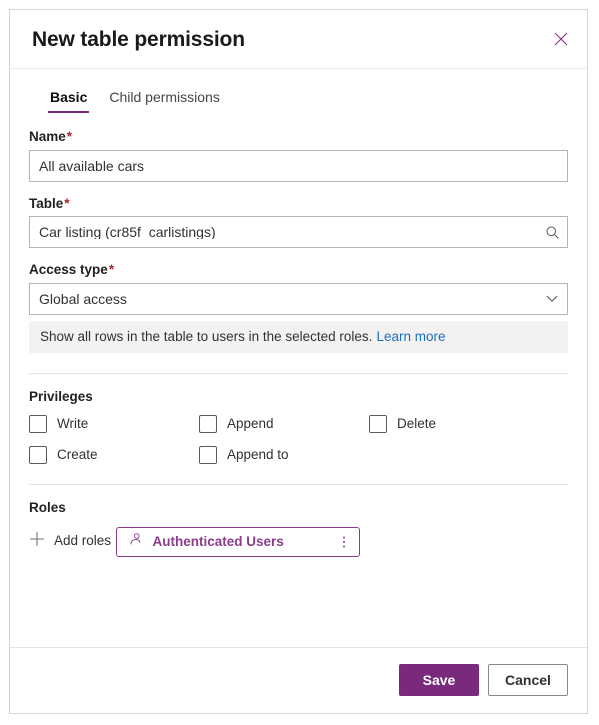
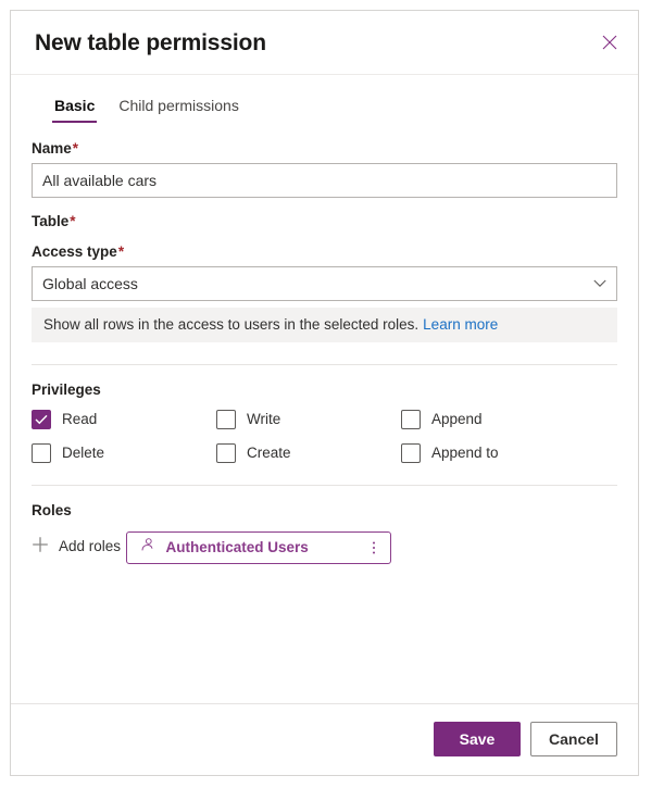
  New table permission
  Basic
  Child permissions
  Name*
  All available cars
  Table*
- Car listing (cr85f_carlistings)
  Access type*
  Global access
- Show all rows in the table to users in the selected roles.
+ Show all rows in the access to users in the selected roles.
  Learn more
  Privileges
+ Read
  Write
  Append
  Delete
  Create
  Append to
  Roles
  Add roles
  Authenticated Users
  Save
  Cancel
